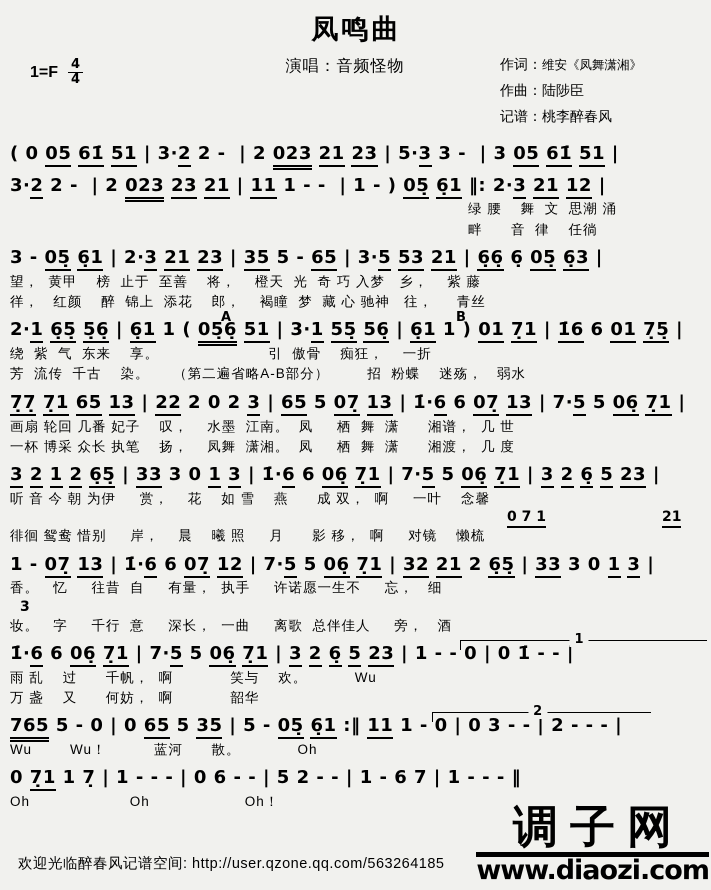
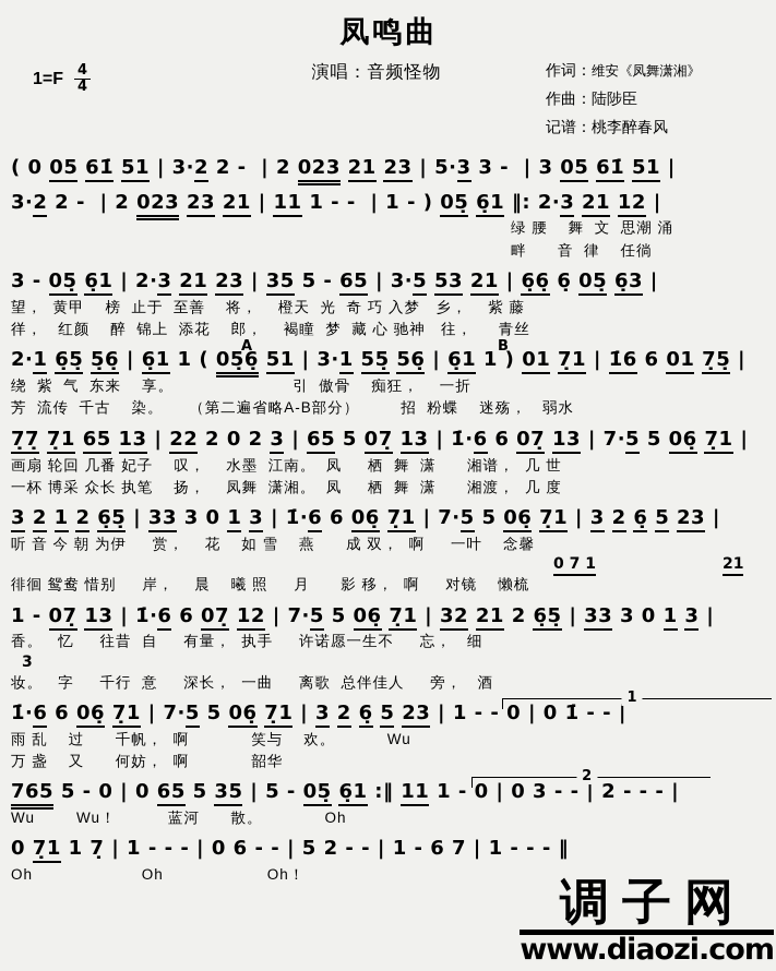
  凤鸣曲
  1=F
  4
  4
  演唱：音频怪物
  作词：维安《凤舞潇湘》
  作曲：陆陟臣
  记谱：桃李醉春风
  ( 0 05 61̇ 51 | 3·2 2 - | 2 023 21 23 | 5·3 3 - | 3 05 61̇ 51 |
  3·2 2 - | 2 023 23 21 | 11 1 - - | 1 - ) 05̣ 6̣1 ‖: 2·3 21 12 |
  绿 腰 舞 文 思潮 涌
  畔 音 律 任徜
  3 - 05̣ 6̣1 | 2·3 21 23 | 35 5 - 65 | 3·5 53 21 | 6̣6̣ 6̣ 05̣ 6̣3 |
  望， 黄甲 榜 止于 至善 将， 橙天 光 奇 巧 入梦 乡， 紫 藤
  徉， 红颜 醉 锦上 添花 郎， 褐瞳 梦 藏 心 驰神 往， 青丝
  A
  B
  2·1 6̣5̣ 5̣6̣ | 6̣1 1 ( 05̣6̣ 51 | 3·1 55̣ 56̣ | 6̣1 1 ) 01 7̣1 | 1̇6 6 01 7̣5̣ |
  绕 紫 气 东来 享。 引 傲骨 痴狂， 一折
  芳 流传 千古 染。 （第二遍省略A-B部分） 招 粉蝶 迷殇， 弱水
  7̣7̣ 7̣1 65 13 | 22 2 0 2 3 | 65 5 07̣ 13 | 1̇·6 6 07̣ 13 | 7·5 5 06̣ 7̣1 |
  画扇 轮回 几番 妃子 叹， 水墨 江南。 凤 栖 舞 潇 湘谱， 几 世
  一杯 博采 众长 执笔 扬， 凤舞 潇湘。 凤 栖 舞 潇 湘渡， 几 度
  3 2 1 2 6̣5̣ | 33 3 0 1 3 | 1̇·6 6 06̣ 7̣1 | 7·5 5 06̣ 7̣1 | 3 2 6̣ 5 23 |
  听 音 今 朝 为伊 赏， 花 如 雪 燕 成 双， 啊 一叶 念馨
  0 7 1
  21
  徘徊 鸳鸯 惜别 岸， 晨 曦 照 月 影 移， 啊 对镜 懒梳
  1 - 07̣ 13 | 1̇·6 6 07̣ 12 | 7·5 5 06̣ 7̣1 | 32 21 2 6̣5̣ | 33 3 0 1 3 |
  香。 忆 往昔 自 有量， 执手 许诺愿一生不 忘， 细
  3
  妆。 字 千行 意 深长， 一曲 离歌 总伴佳人 旁， 酒
  1
  1̇·6 6 06̣ 7̣1 | 7·5 5 06̣ 7̣1 | 3 2 6̣ 5 23 | 1 - - 0 | 0 1̇ - - |
  雨 乱 过 千帆， 啊 笑与 欢。 Wu
  万 盏 又 何妨， 啊 韶华
  2
  765 5 - 0 | 0 65 5 35 | 5 - 05̣ 6̣1 :‖ 11 1 - 0 | 0 3 - - | 2 - - - |
  Wu Wu！ 蓝河 散。 Oh
  0 7̣1 1 7̣ | 1 - - - | 0 6 - - | 5 2 - - | 1 - 6 7 | 1 - - - ‖
  Oh Oh Oh！
- 欢迎光临醉春风记谱空间: http://user.qzone.qq.com/563264185
  调子网
  www.diaozi.com
